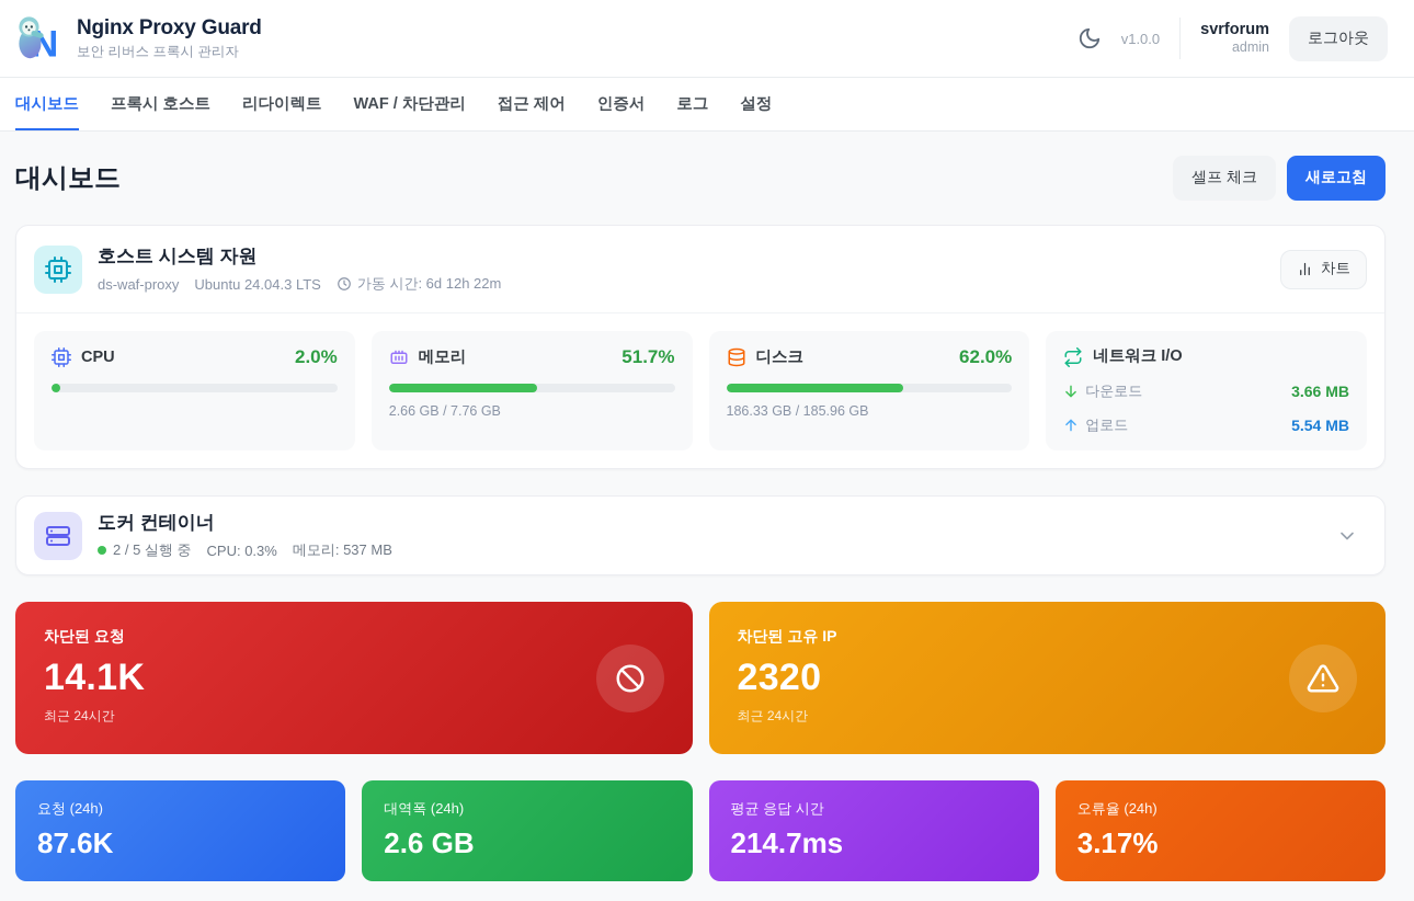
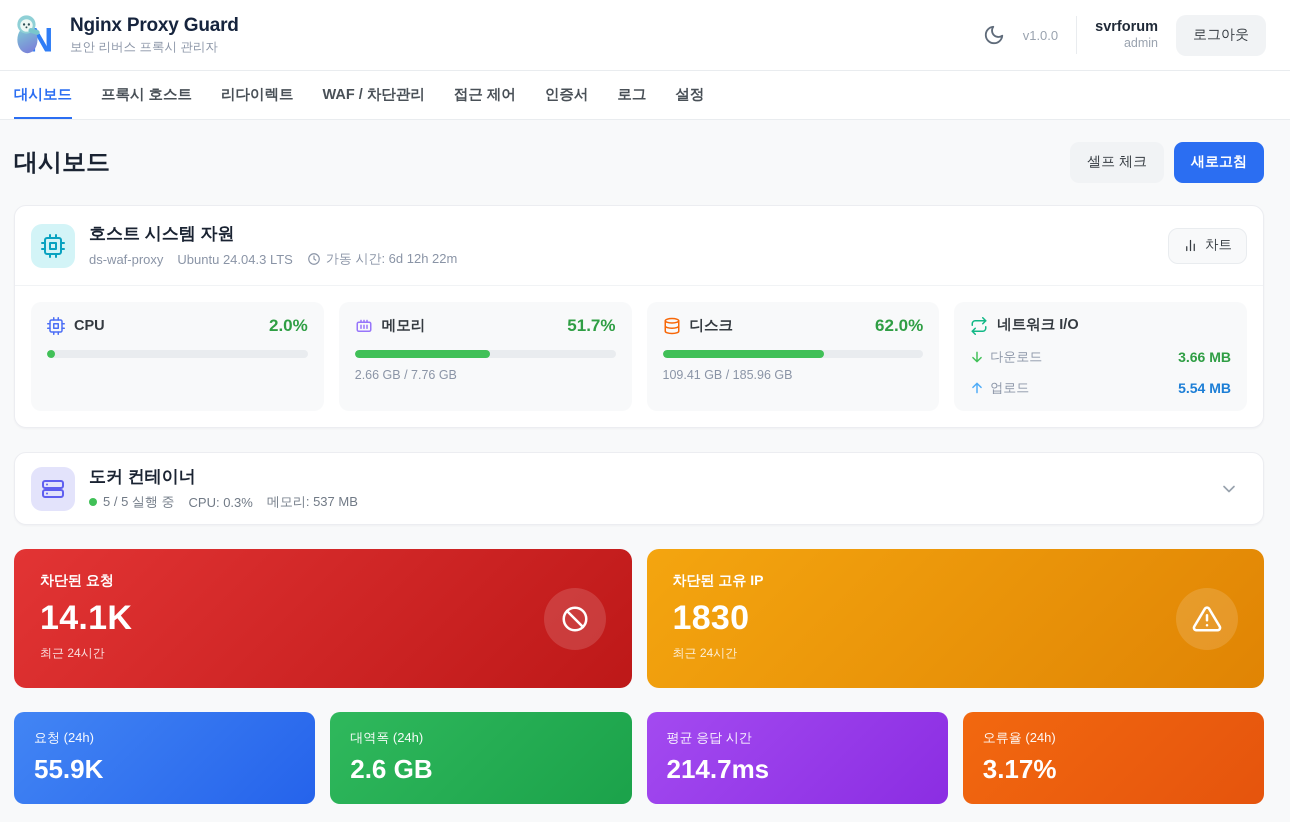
  N
  Nginx Proxy Guard
  보안 리버스 프록시 관리자
  v1.0.0
  svrforum
  admin
  로그아웃
  대시보드
  프록시 호스트
  리다이렉트
  WAF / 차단관리
  접근 제어
  인증서
  로그
  설정
  대시보드
  셀프 체크
  새로고침
  호스트 시스템 자원
  ds-waf-proxy
  Ubuntu 24.04.3 LTS
  가동 시간: 6d 12h 22m
  차트
  CPU
  2.0%
  메모리
  51.7%
  2.66 GB / 7.76 GB
  디스크
  62.0%
- 186.33 GB / 185.96 GB
+ 109.41 GB / 185.96 GB
  네트워크 I/O
  다운로드
  3.66 MB
  업로드
  5.54 MB
  도커 컨테이너
- 2 / 5 실행 중
+ 5 / 5 실행 중
  CPU: 0.3%
  메모리: 537 MB
  차단된 요청
  14.1K
  최근 24시간
  차단된 고유 IP
- 2320
+ 1830
  최근 24시간
  요청 (24h)
- 87.6K
+ 55.9K
  대역폭 (24h)
  2.6 GB
  평균 응답 시간
  214.7ms
  오류율 (24h)
  3.17%
